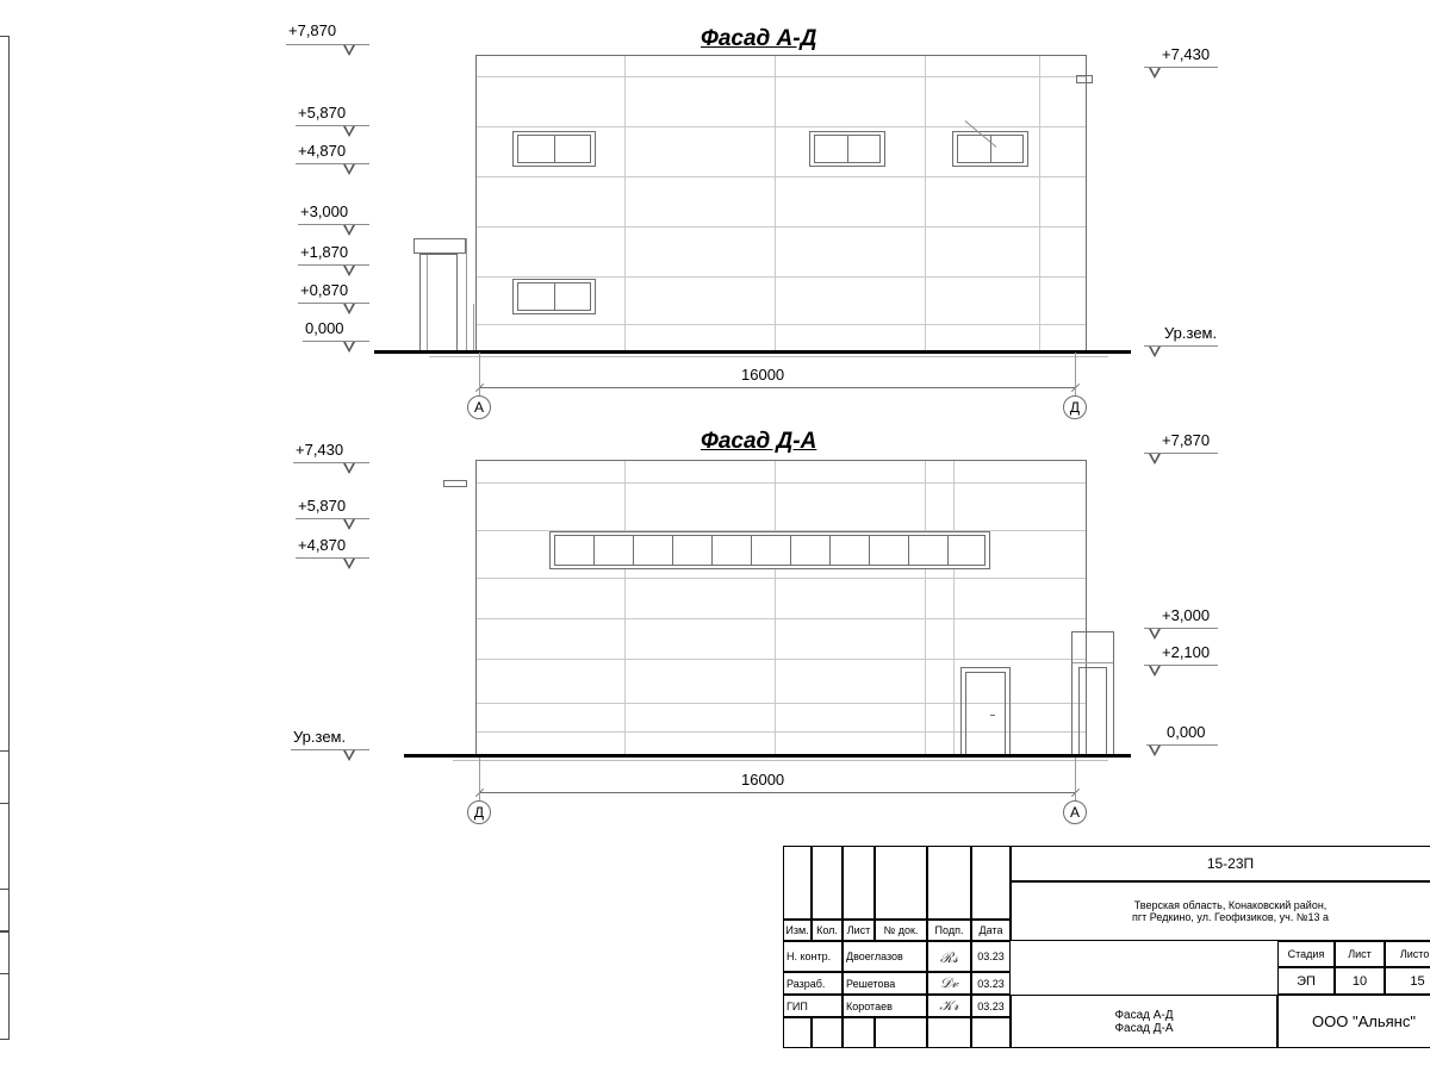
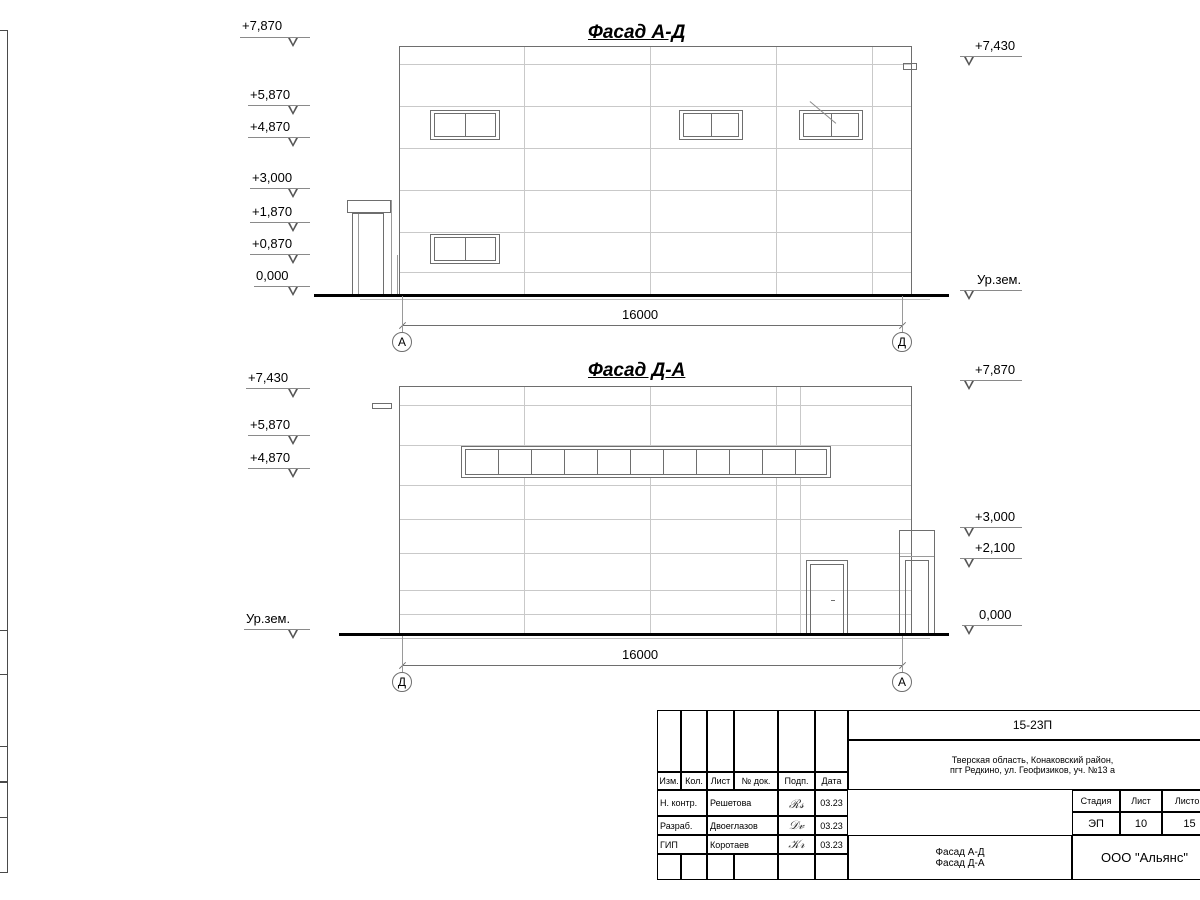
  Фасад А-Д
  +7,870
  +5,870
  +4,870
  +3,000
  +1,870
  +0,870
  0,000
  +7,430
  Ур.зем.
  16000
  А
  Д
  Фасад Д-А
  +7,430
  +5,870
  +4,870
  Ур.зем.
  +7,870
  +3,000
  +2,100
  0,000
  16000
  Д
  А
  Изм.
  Кол.
  Лист
  № док.
  Подп.
  Дата
  Н. контр.
- Двоеглазов
+ Решетова
  ℛ𝓈
  03.23
  Разраб.
- Решетова
+ Двоеглазов
  𝒟𝓋
  03.23
  ГИП
  Коротаев
  𝒦𝓇
  03.23
  15-23П
  Тверская область, Конаковский район,
  пгт Редкино, ул. Геофизиков, уч. №13 а
  Фасад А-Д
  Фасад Д-А
  Стадия
  Лист
  Листо
  ЭП
  10
  15
  ООО "Альянс"
